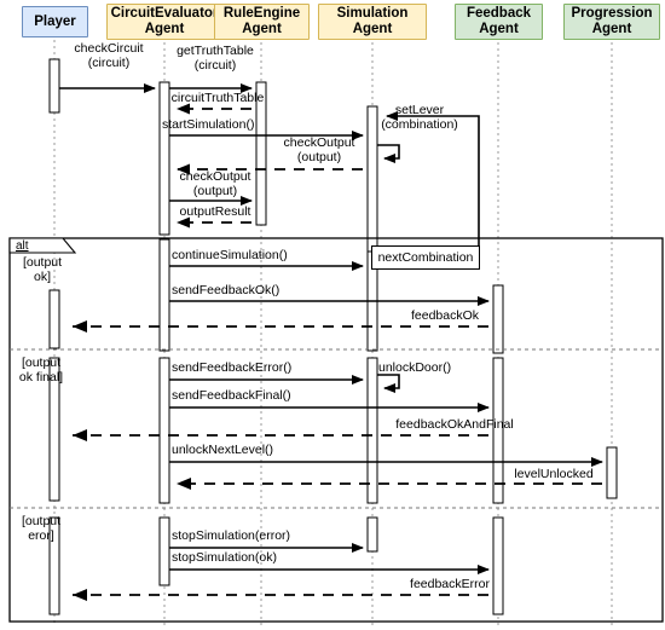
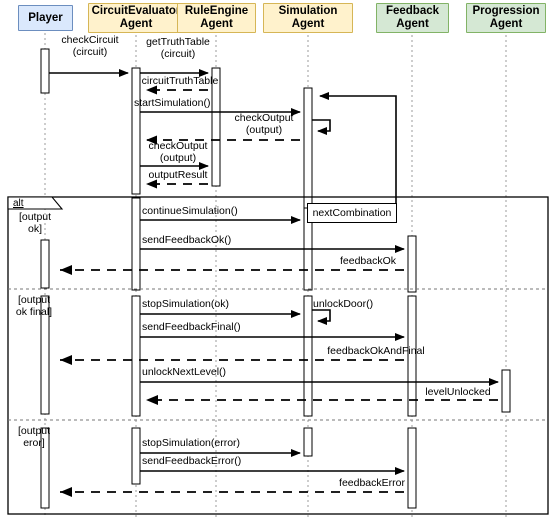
  Player
  CircuitEvaluato
  Agent
  RuleEngine
  Agent
  Simulation
  Agent
  Feedback
  Agent
  Progression
  Agent
  alt
  [output
  ok]
  [output
  ok final]
  [output
  eror]
  nextCombination
  checkCircuit
  (circuit)
  getTruthTable
  (circuit)
  circuitTruthTable
  startSimulation()
- setLever
- (combination)
  checkOutput
  (output)
  checkOutput
  (output)
  outputResult
  continueSimulation()
  sendFeedbackOk()
  feedbackOk
- sendFeedbackError()
+ stopSimulation(ok)
  unlockDoor()
  sendFeedbackFinal()
  feedbackOkAndFinal
  unlockNextLevel()
  levelUnlocked
  stopSimulation(error)
- stopSimulation(ok)
+ sendFeedbackError()
  feedbackError
